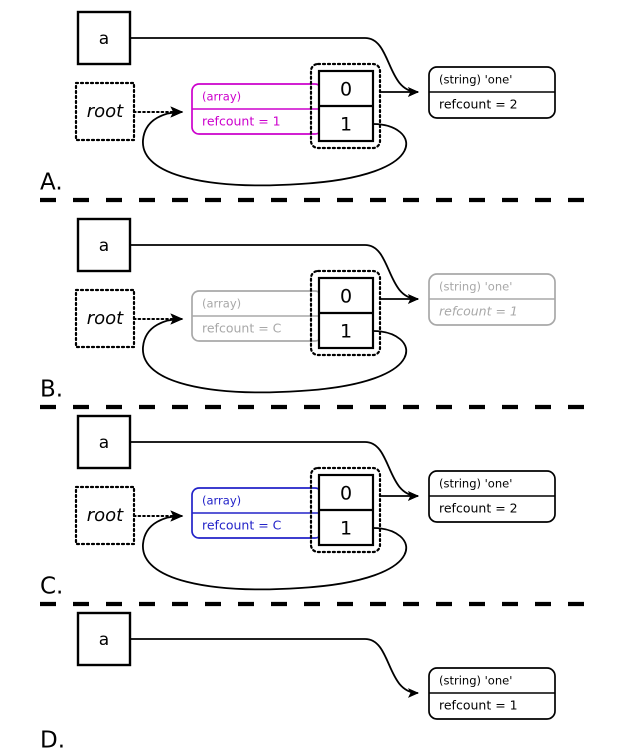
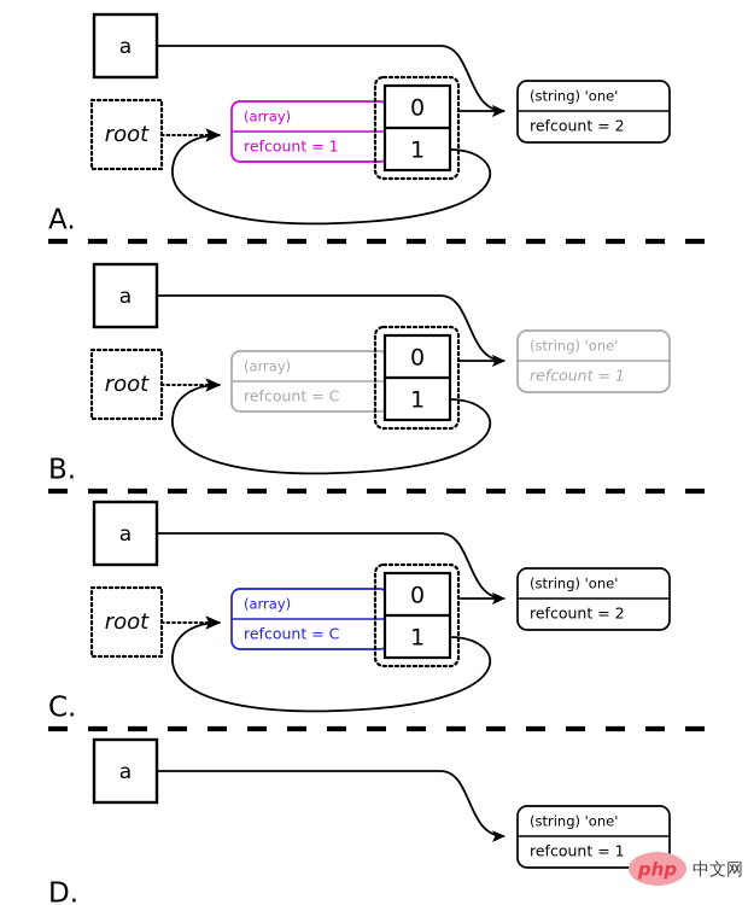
  a
  root
  (array)
  refcount = 1
  0
  1
  (string) 'one'
  refcount = 2
  A.
  a
  root
  (array)
  refcount = C
  0
  1
  (string) 'one'
  refcount = 1
  B.
  a
  root
  (array)
  refcount = C
  0
  1
  (string) 'one'
  refcount = 2
  C.
  a
  (string) 'one'
  refcount = 1
  D.
+ php
+ 中文网
